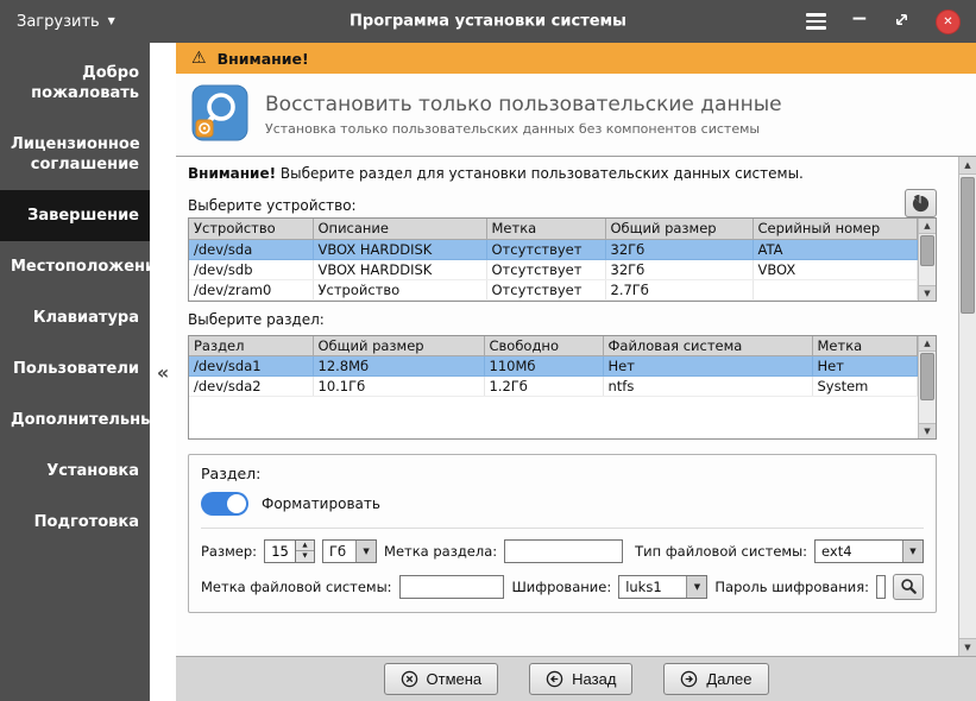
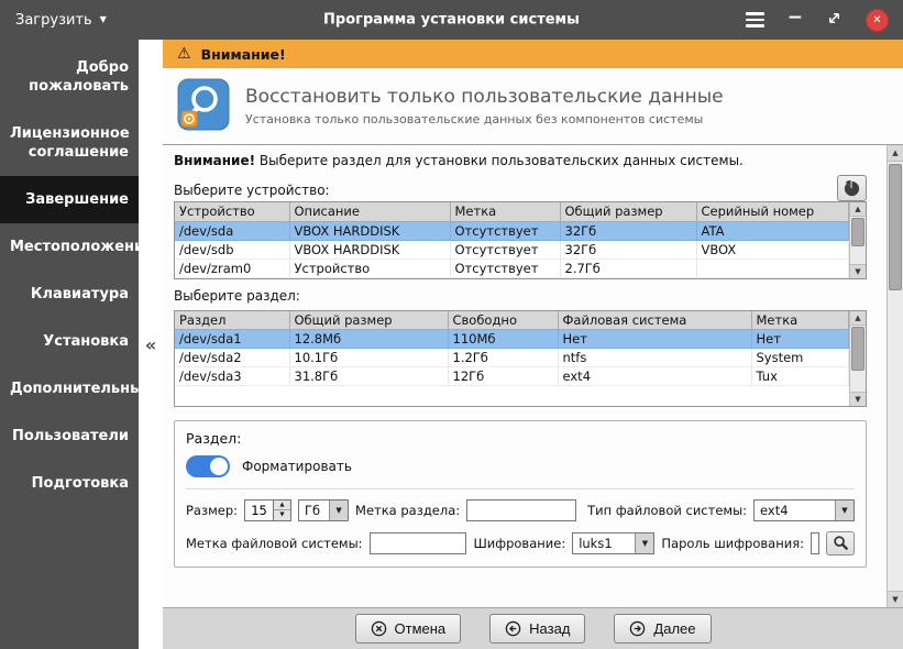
  Загрузить
  ▼
  Программа установки системы
  −
  ✕
  Добро пожаловать
  Лицензионное соглашение
  Завершение
  Местоположен
  Клавиатура
- Пользователи
+ Установка
  Дополнительны
- Установка
+ Пользователи
  Подготовка
  «
  ⚠
  Внимание!
  Восстановить только пользовательские данные
- Установка только пользовательских данных без компонентов системы
+ Установка только пользовательские данных без компонентов системы
  Внимание! Выберите раздел для установки пользовательских данных системы.
  Выберите устройство:
  Устройство	Описание	Метка	Общий размер	Серийный номер
  /dev/sda	VBOX HARDDISK	Отсутствует	32Гб	ATA
  /dev/sdb	VBOX HARDDISK	Отсутствует	32Гб	VBOX
  /dev/zram0	Устройство	Отсутствует	2.7Гб
  ▲
  ▼
  Выберите раздел:
  Раздел	Общий размер	Свободно	Файловая система	Метка
  /dev/sda1	12.8Мб	110Мб	Нет	Нет
  /dev/sda2	10.1Гб	1.2Гб	ntfs	System
+ /dev/sda3	31.8Гб	12Гб	ext4	Tux
  ▲
  ▼
  Раздел:
  Форматировать
  Размер:
  15
  Гб
  ▼
  Метка раздела:
  Тип файловой системы:
  ext4
  ▼
  Метка файловой системы:
  Шифрование:
  luks1
  ▼
  Пароль шифрования:
  ▲
  ▼
  Отмена
  Назад
  Далее
